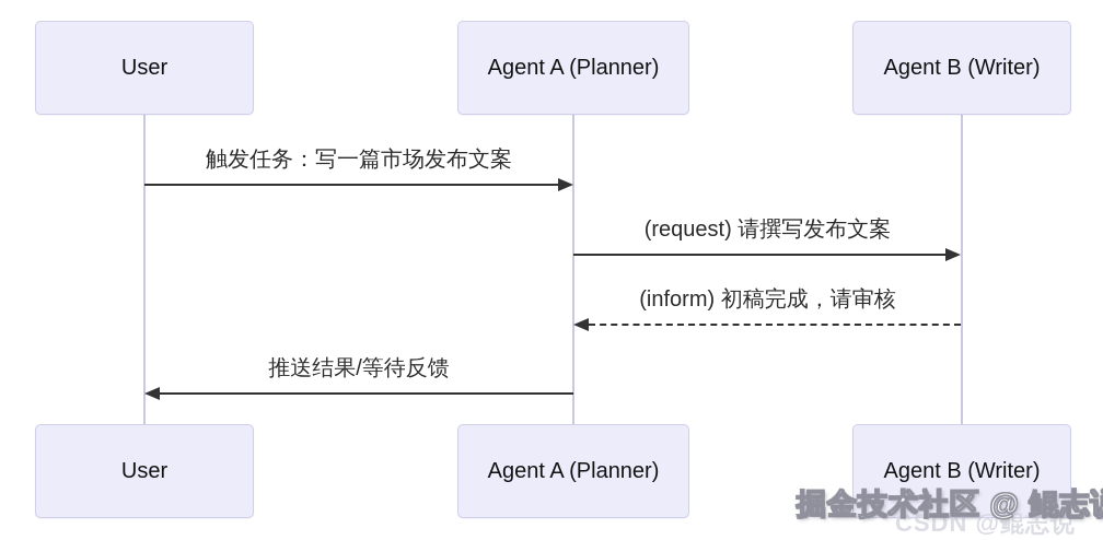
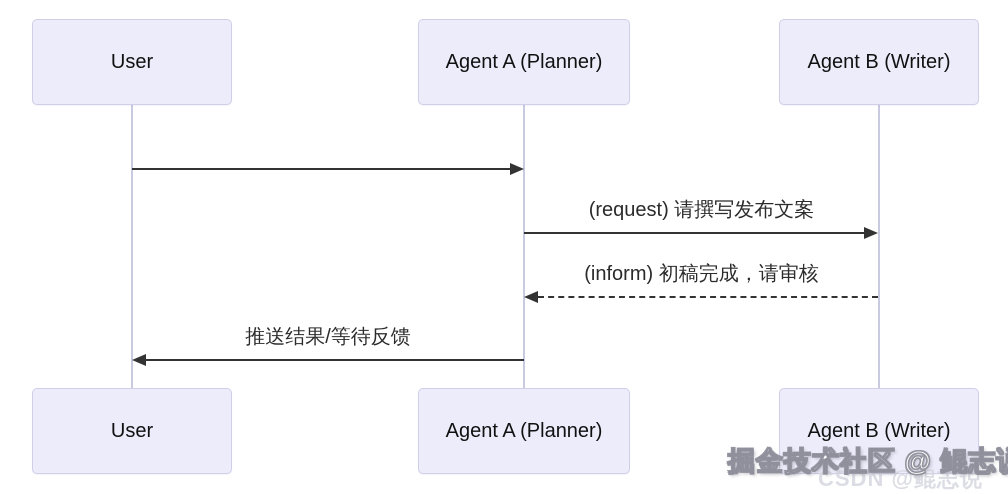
  User
  Agent A (Planner)
  Agent B (Writer)
- 触发任务：写一篇市场发布文案
  (request) 请撰写发布文案
  (inform) 初稿完成，请审核
  推送结果/等待反馈
  User
  Agent A (Planner)
  Agent B (Writer)
  CSDN @鲲志说
  掘金技术社区 @ 鲲志
